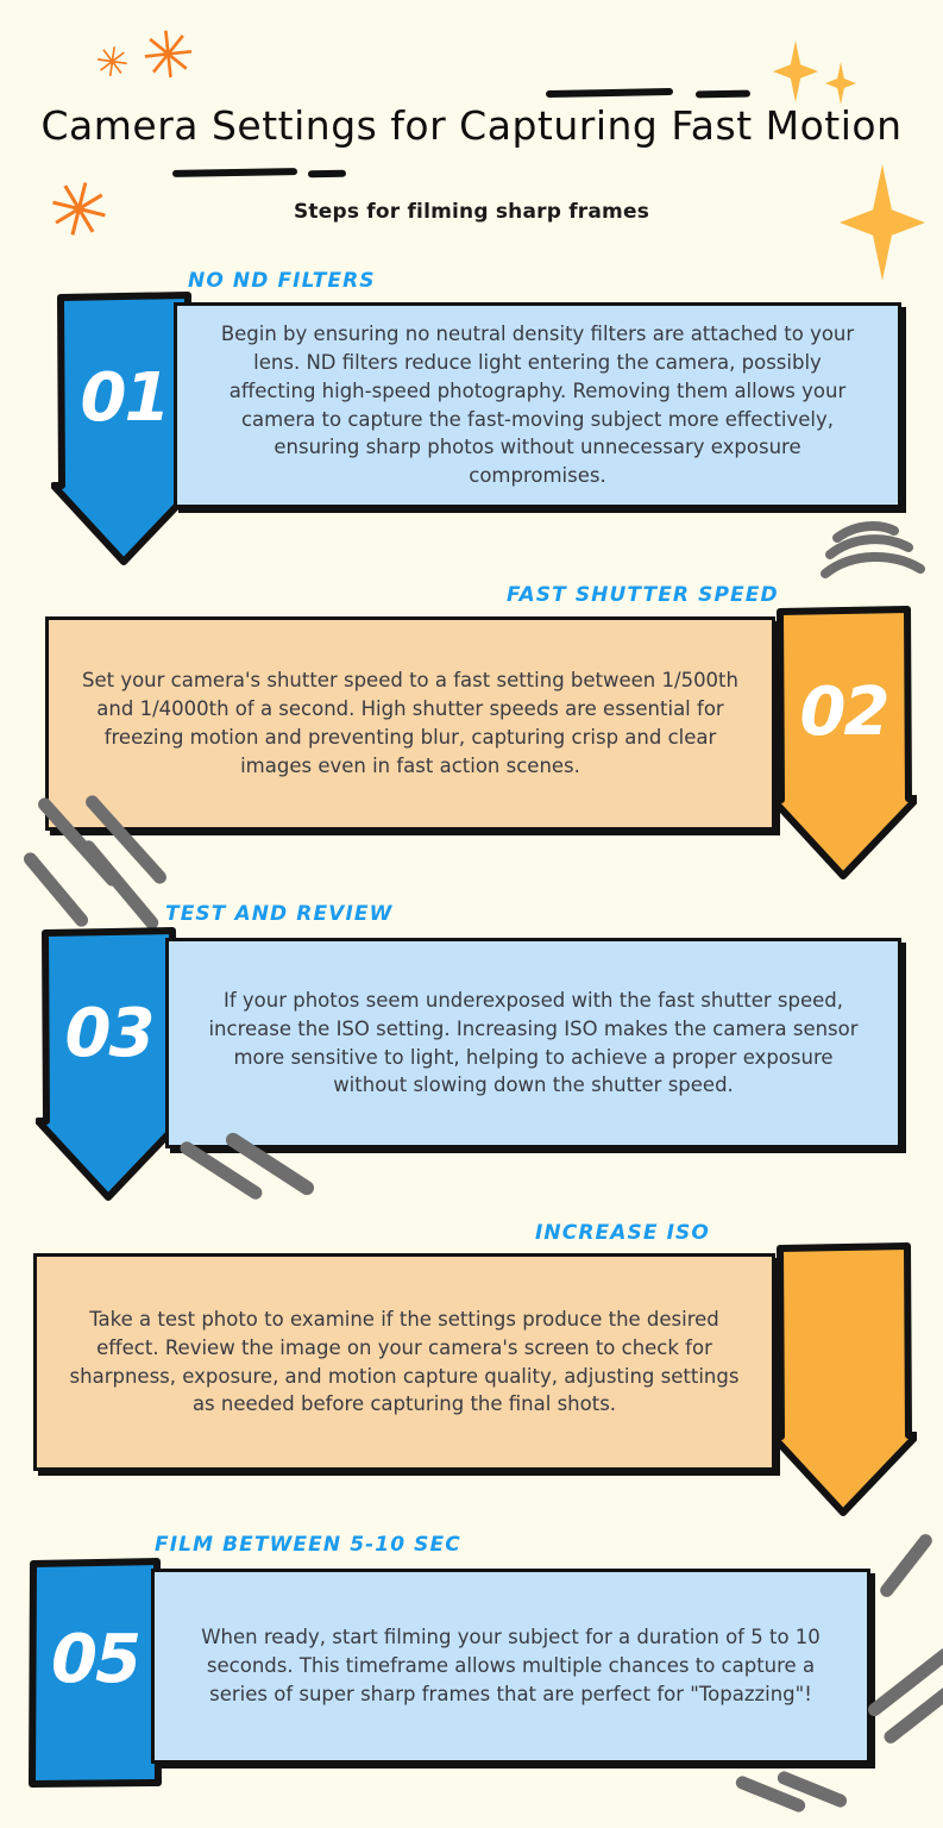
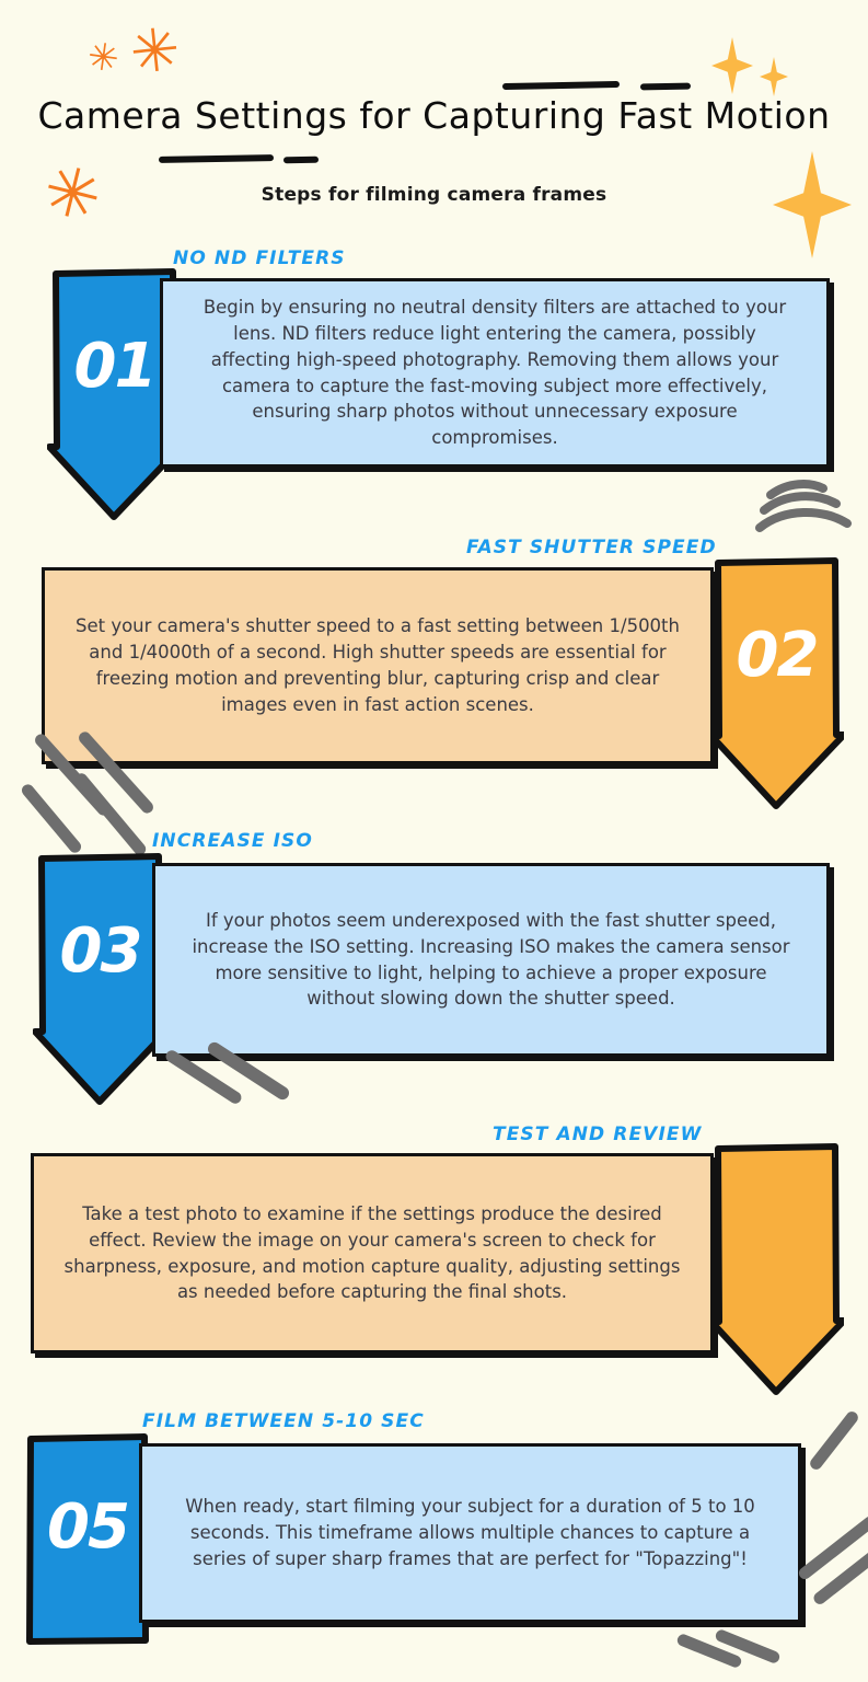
  Camera Settings for Capturing Fast Motion
- Steps for filming sharp frames
+ Steps for filming camera frames
  NO ND FILTERS
  01
  Begin by ensuring no neutral density filters are attached to your lens. ND filters reduce light entering the camera, possibly affecting high-speed photography. Removing them allows your camera to capture the fast-moving subject more effectively, ensuring sharp photos without unnecessary exposure compromises.
  FAST SHUTTER SPEED
  02
  Set your camera's shutter speed to a fast setting between 1/500th and 1/4000th of a second. High shutter speeds are essential for freezing motion and preventing blur, capturing crisp and clear images even in fast action scenes.
- TEST AND REVIEW
+ INCREASE ISO
  03
  If your photos seem underexposed with the fast shutter speed, increase the ISO setting. Increasing ISO makes the camera sensor more sensitive to light, helping to achieve a proper exposure without slowing down the shutter speed.
- INCREASE ISO
+ TEST AND REVIEW
  Take a test photo to examine if the settings produce the desired effect. Review the image on your camera's screen to check for sharpness, exposure, and motion capture quality, adjusting settings as needed before capturing the final shots.
  FILM BETWEEN 5-10 SEC
  05
  When ready, start filming your subject for a duration of 5 to 10 seconds. This timeframe allows multiple chances to capture a series of super sharp frames that are perfect for "Topazzing"!
